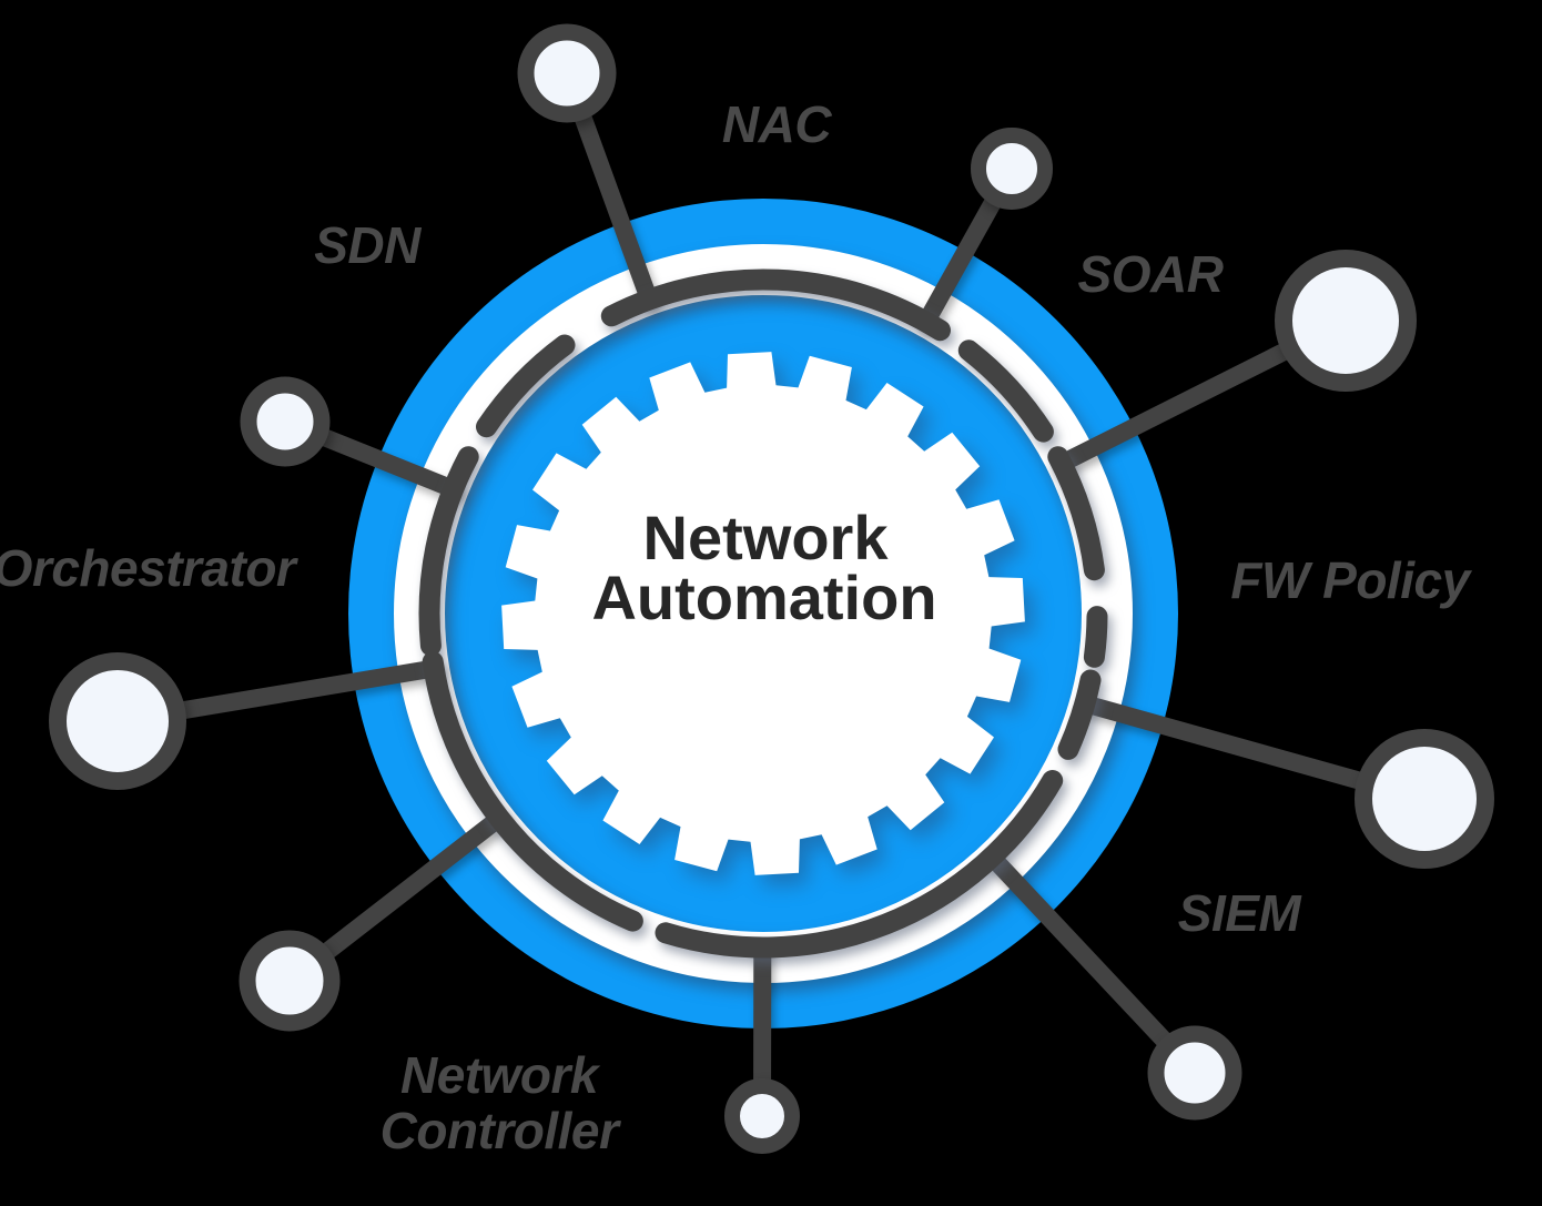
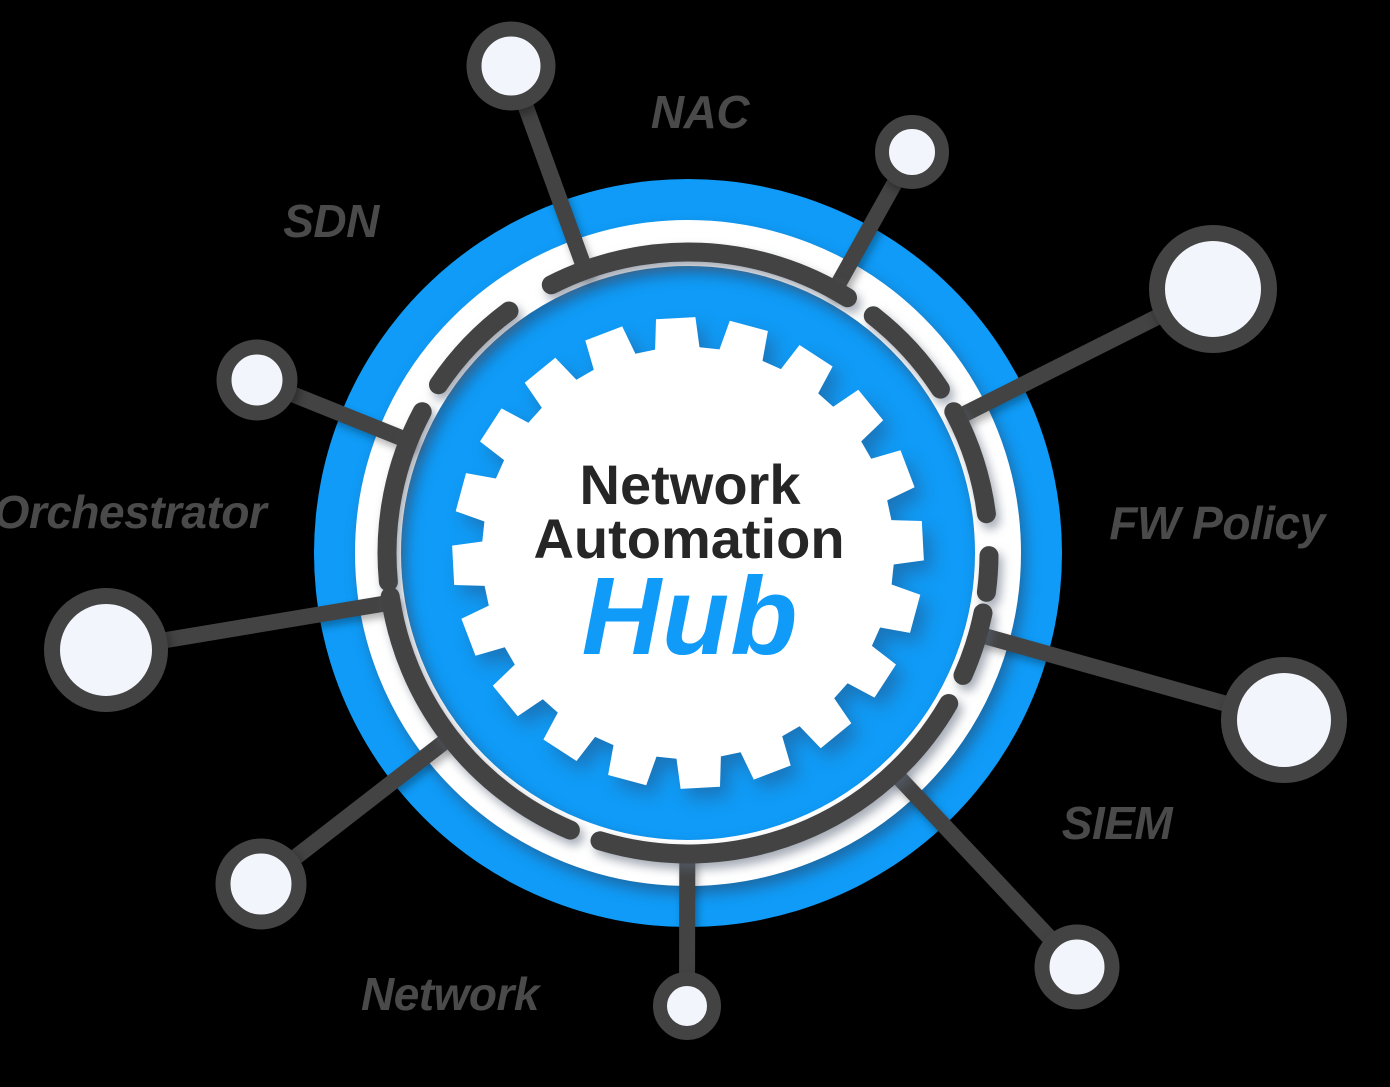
  Network
  Automation
+ Hub
  NAC
- SOAR
  FW Policy
  SIEM
  Network
- Controller
  Orchestrator
  SDN
